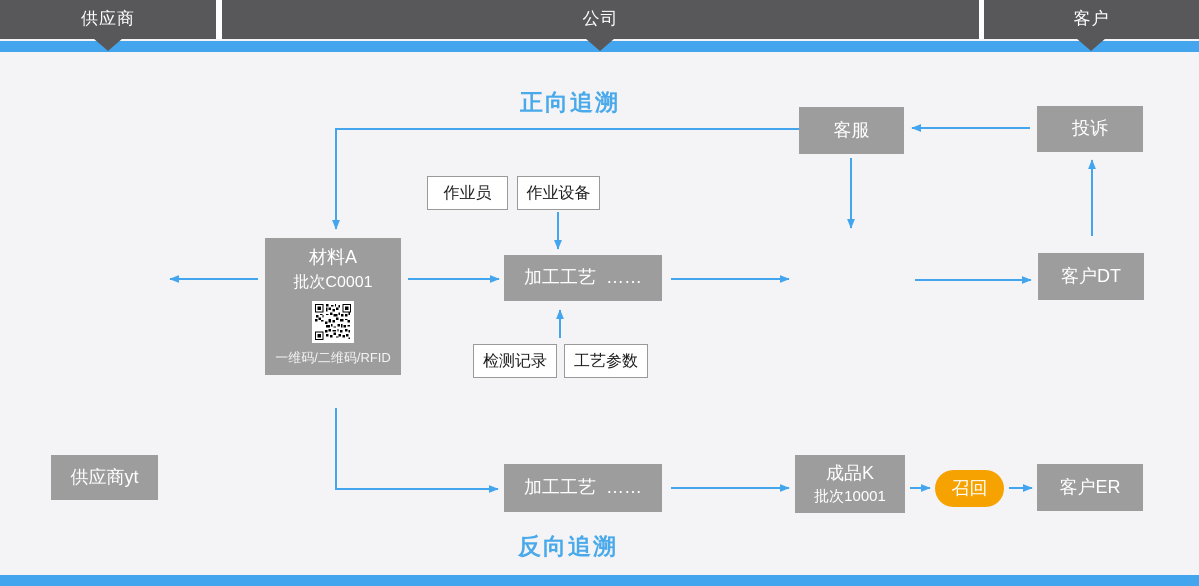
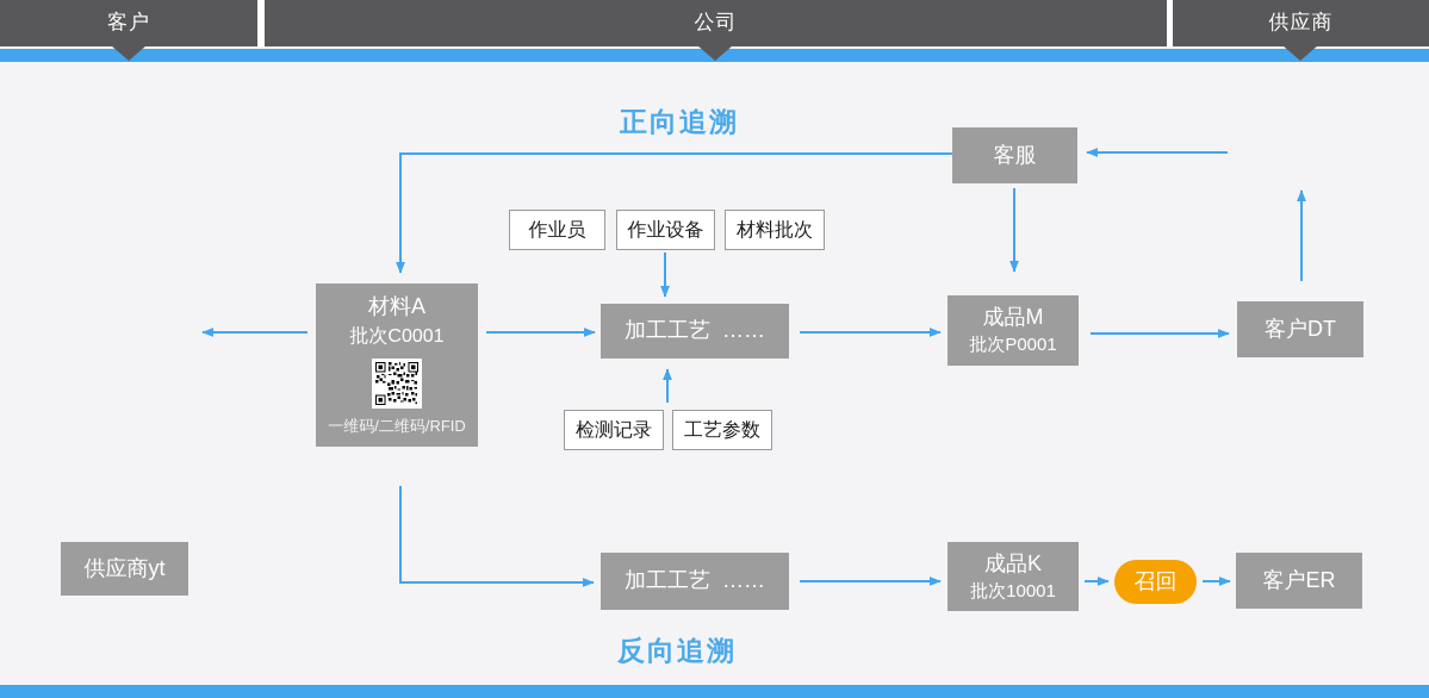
- 供应商
+ 客户
  公司
- 客户
+ 供应商
  正向追溯
  反向追溯
  客服
- 投诉
  作业员
  作业设备
+ 材料批次
  材料A
  批次C0001
  一维码/二维码/RFID
  加工工艺 ……
  检测记录
  工艺参数
+ 成品M
+ 批次P0001
  客户DT
  供应商yt
  加工工艺 ……
  成品K
  批次10001
  召回
  客户ER
